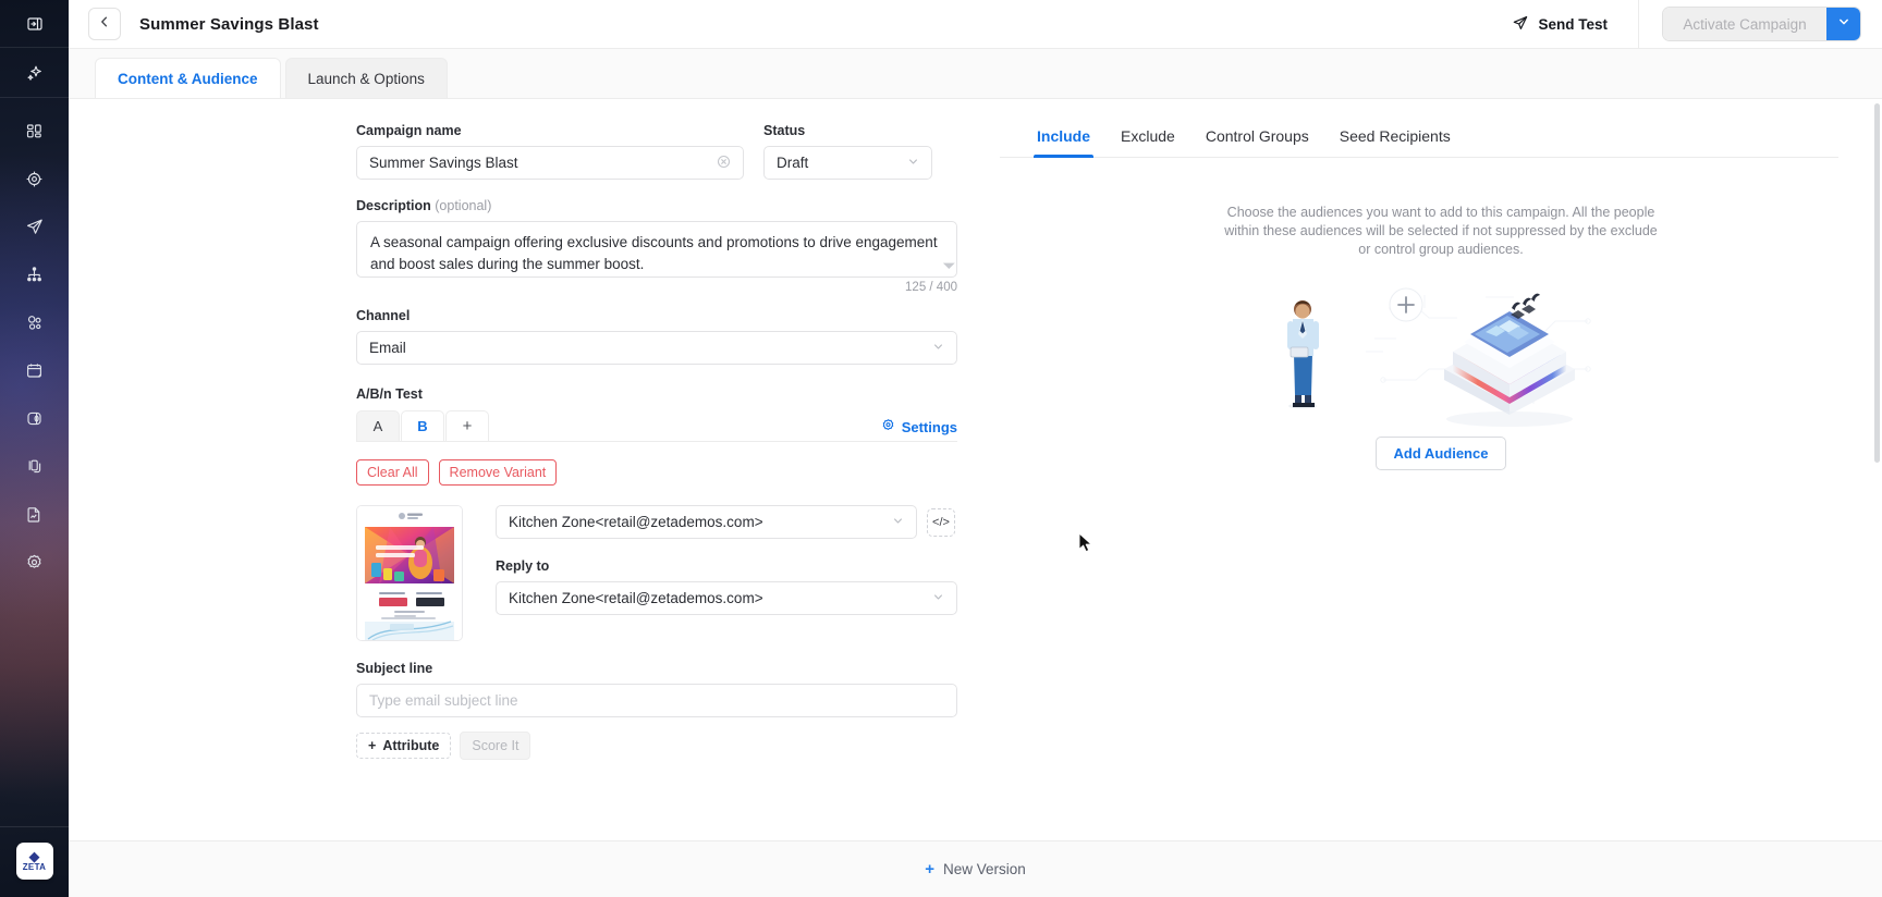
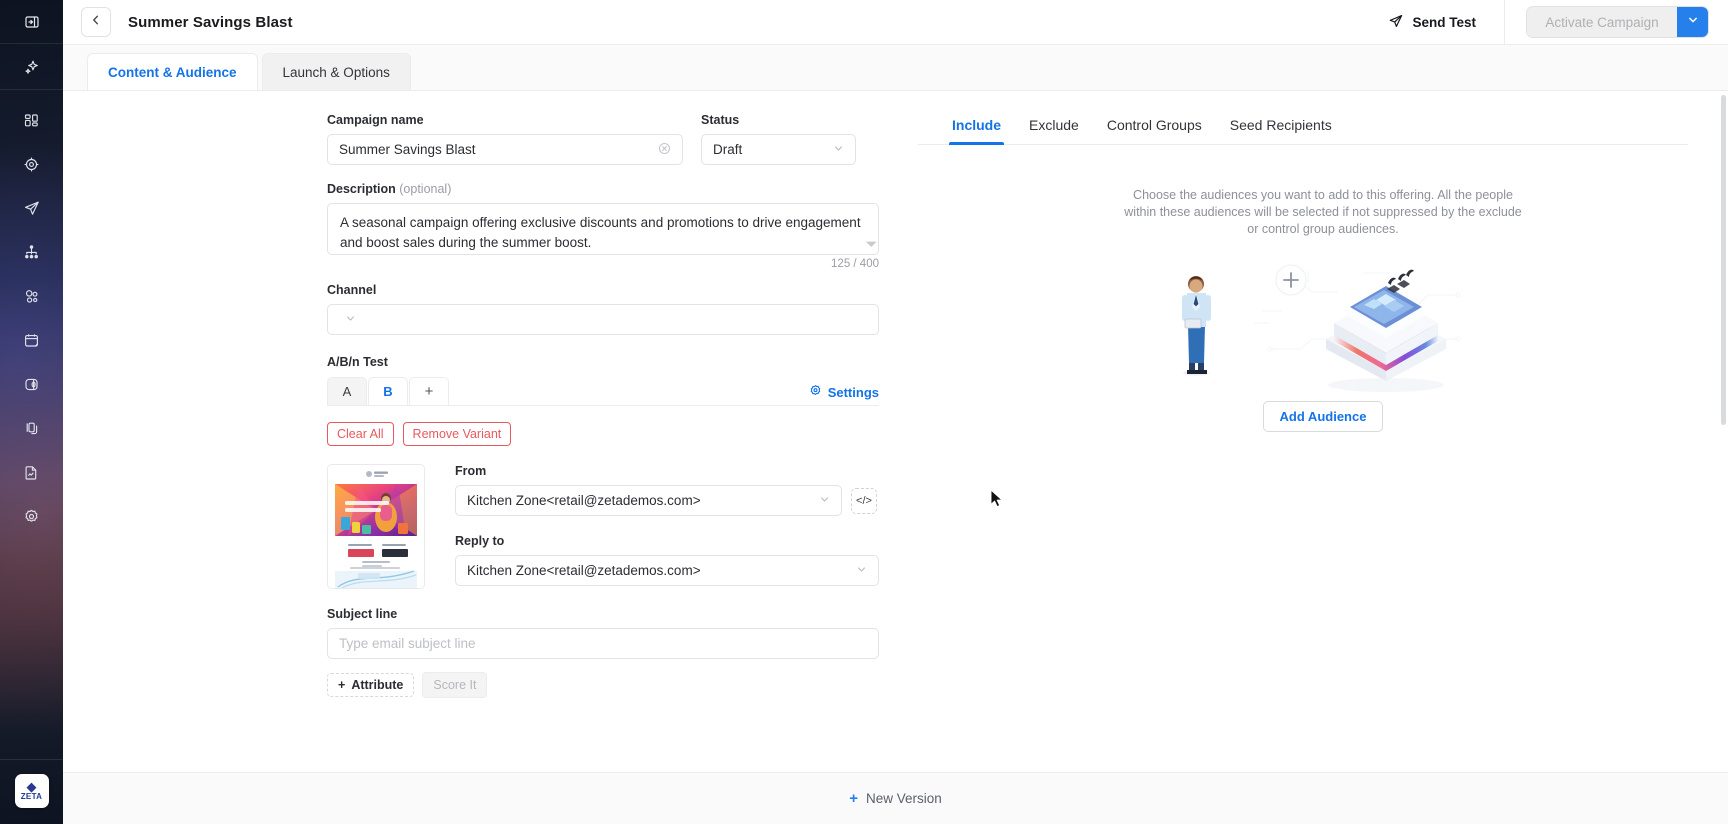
  ◆
  ZETA
  Summer Savings Blast
  Send Test
  Activate Campaign
  Content & Audience
  Launch & Options
  Campaign name
  Summer Savings Blast
  Status
  Draft
  Description (optional)
  A seasonal campaign offering exclusive discounts and promotions to drive engagement and boost sales during the summer boost.
  125 / 400
  Channel
- Email
  A/B/n Test
  A
  B
  +
  Settings
  Clear All
  Remove Variant
+ From
  Kitchen Zone<retail@zetademos.com>
  </>
  Reply to
  Kitchen Zone<retail@zetademos.com>
  Subject line
  Type email subject line
  +
  Attribute
  Score It
  Include
  Exclude
  Control Groups
  Seed Recipients
- Choose the audiences you want to add to this campaign. All the people within these audiences will be selected if not suppressed by the exclude or control group audiences.
+ Choose the audiences you want to add to this offering. All the people within these audiences will be selected if not suppressed by the exclude or control group audiences.
  Add Audience
  +
  New Version
